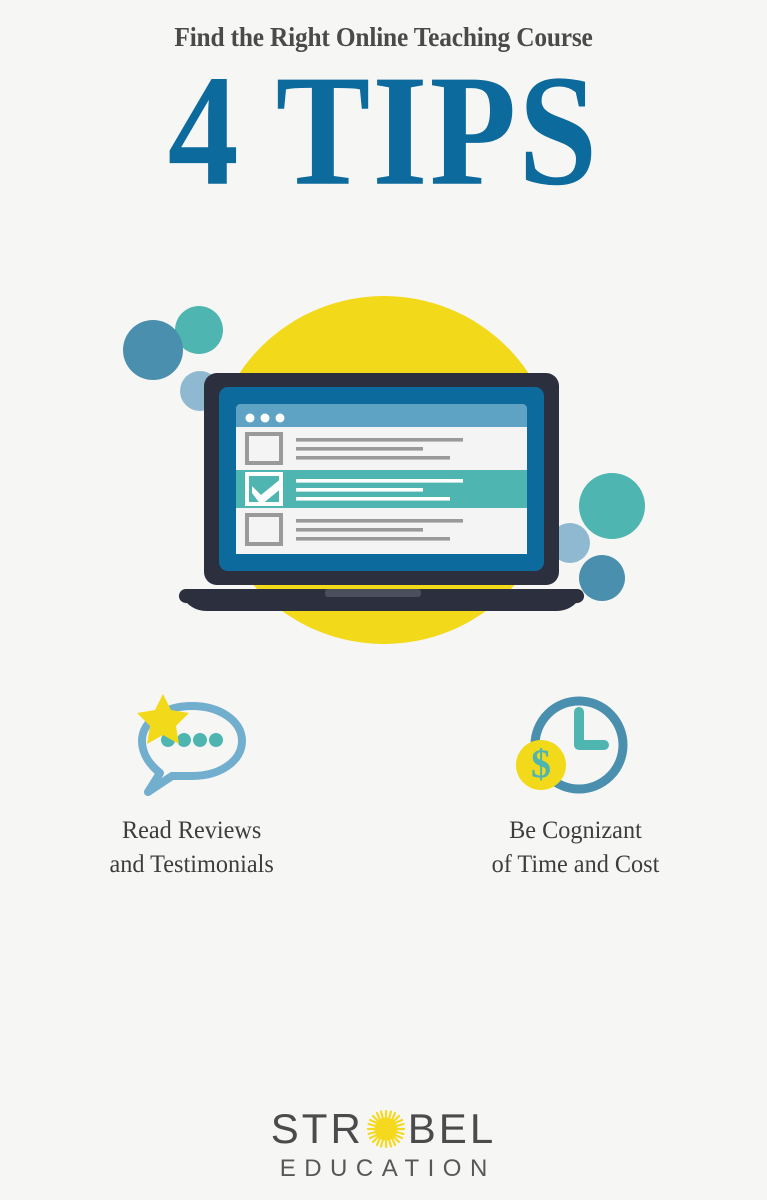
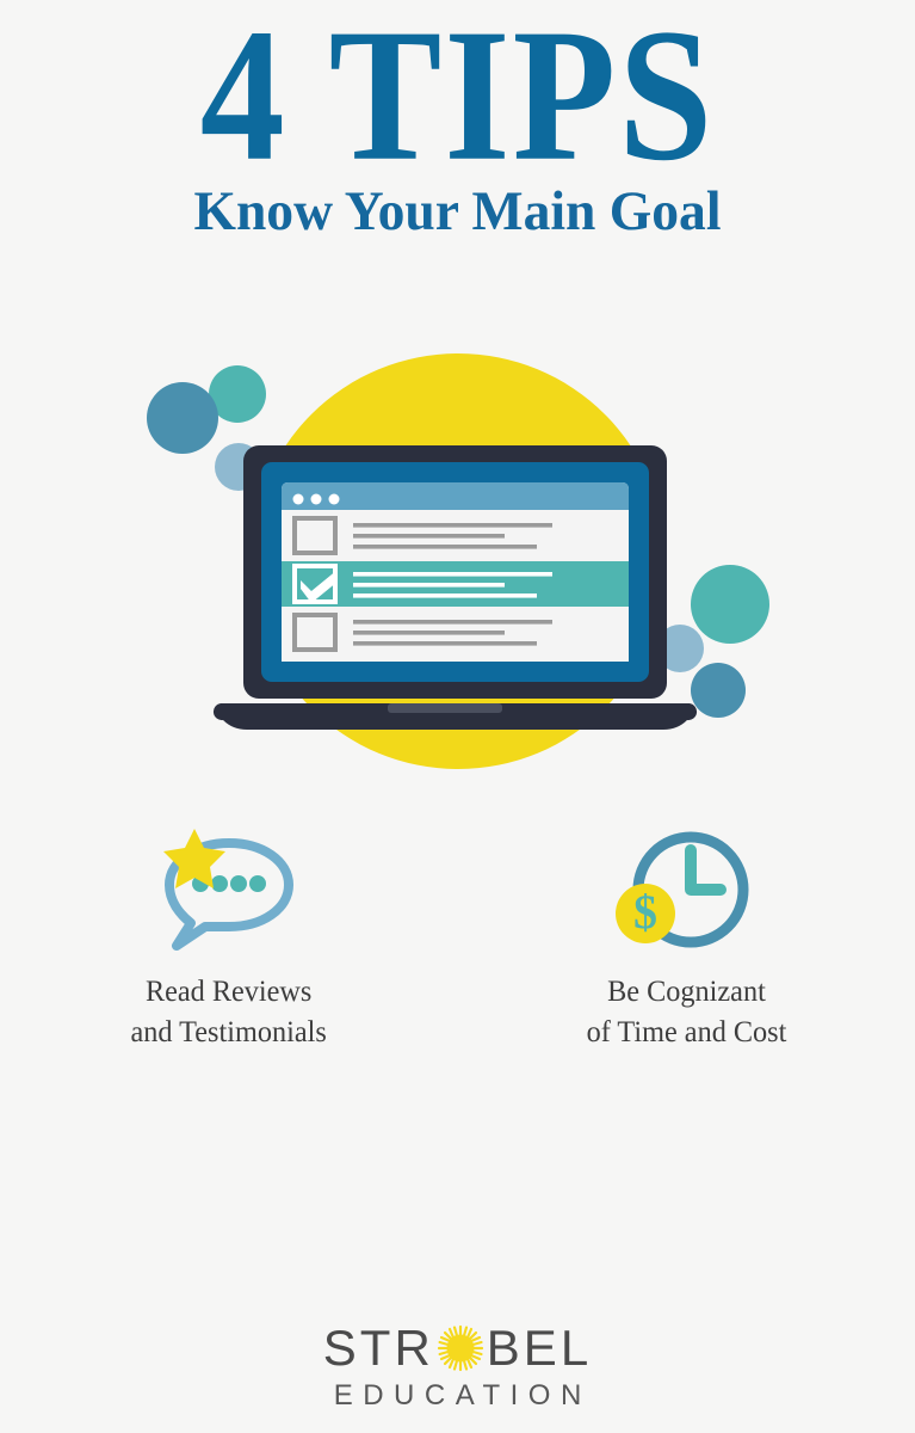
- Find the Right Online Teaching Course
  4 TIPS
+ Know Your Main Goal
  Read Reviews
  and Testimonials
  $
  Be Cognizant
  of Time and Cost
  STR
  BEL
  EDUCATION
